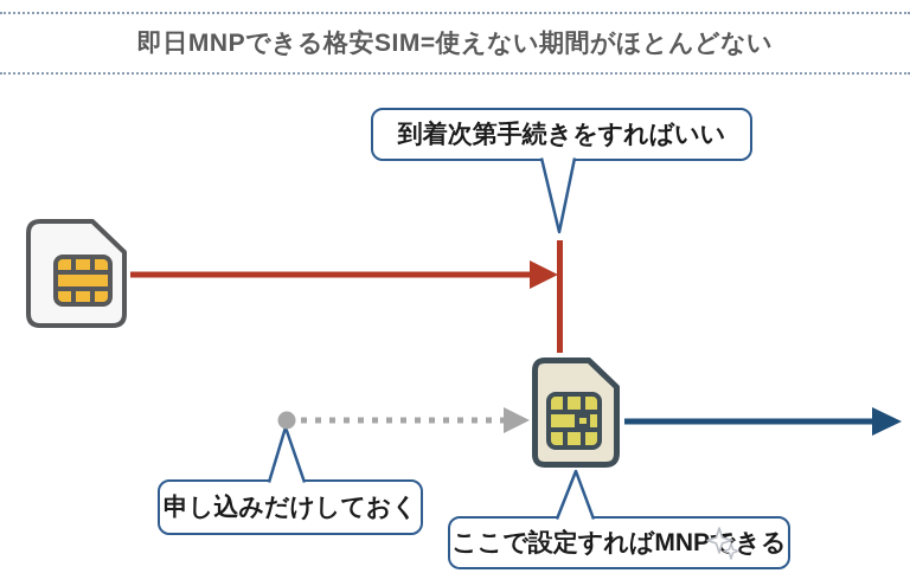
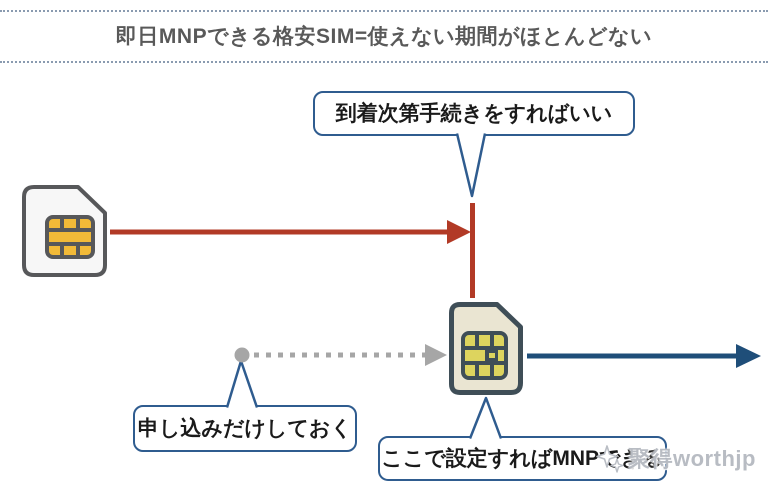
  即日MNPできる格安SIM=使えない期間がほとんどない
  到着次第手続きをすればいい
  申し込みだけしておく
  ここで設定すればMNPきる
+ 聚得worthjp
